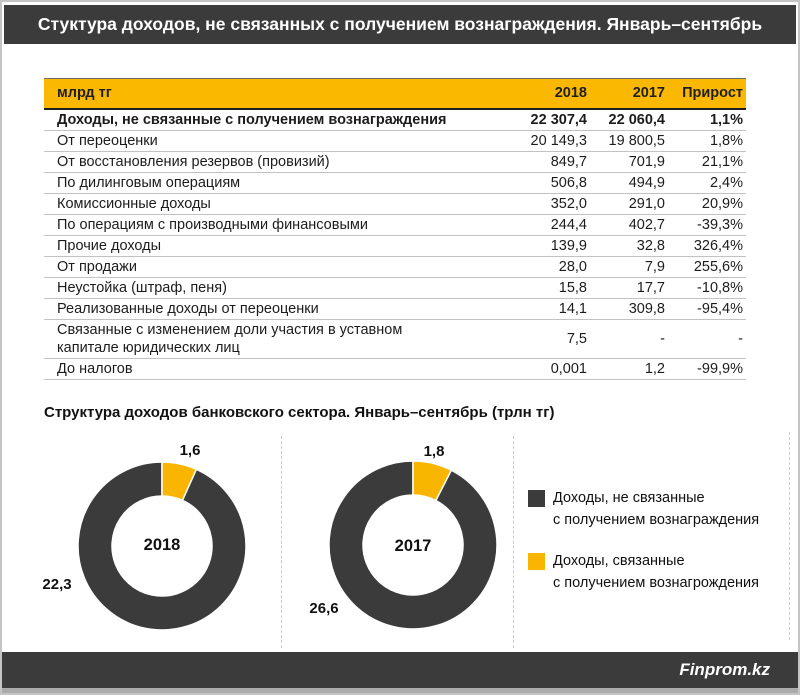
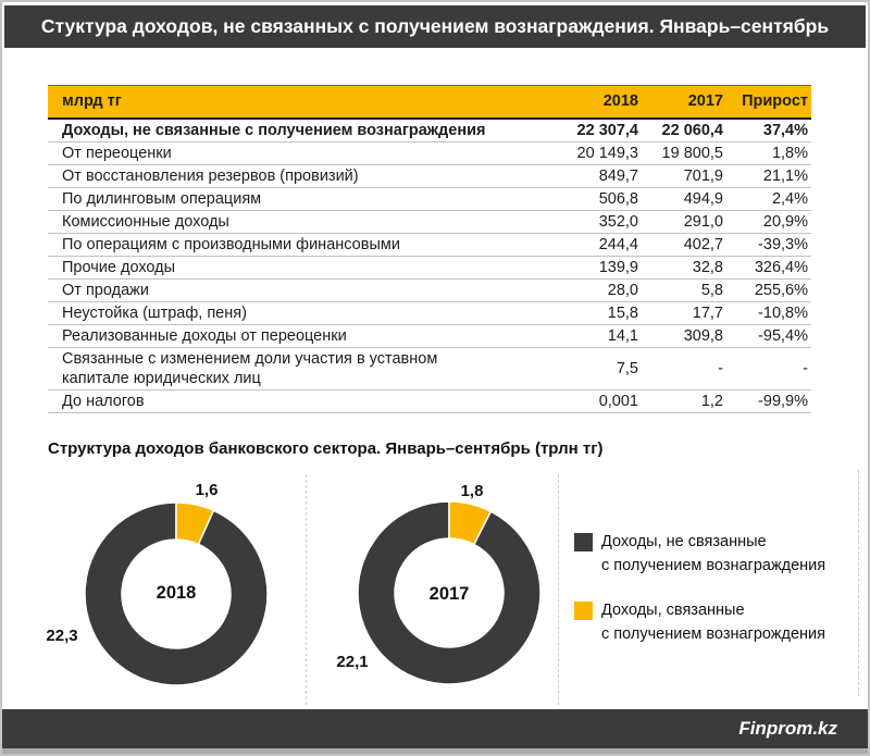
  Стуктура доходов, не связанных с получением вознаграждения. Январь–сентябрь
  млрд тг	2018	2017	Прирост
- Доходы, не связанные с получением вознаграждения	22 307,4	22 060,4	1,1%
+ Доходы, не связанные с получением вознаграждения	22 307,4	22 060,4	37,4%
  От переоценки	20 149,3	19 800,5	1,8%
  От восстановления резервов (провизий)	849,7	701,9	21,1%
  По дилинговым операциям	506,8	494,9	2,4%
  Комиссионные доходы	352,0	291,0	20,9%
  По операциям с производными финансовыми	244,4	402,7	-39,3%
  Прочие доходы	139,9	32,8	326,4%
- От продажи	28,0	7,9	255,6%
+ От продажи	28,0	5,8	255,6%
  Неустойка (штраф, пеня)	15,8	17,7	-10,8%
  Реализованные доходы от переоценки	14,1	309,8	-95,4%
  Связанные с изменением доли участия в уставном капитале юридических лиц	7,5	-	-
  До налогов	0,001	1,2	-99,9%
  Структура доходов банковского сектора. Январь–сентябрь (трлн тг)
  1,6
  22,3
  2018
  1,8
- 26,6
+ 22,1
  2017
  Доходы, не связанные
  с получением вознаграждения
  Доходы, связанные
  с получением вознагрождения
  Finprom.kz
